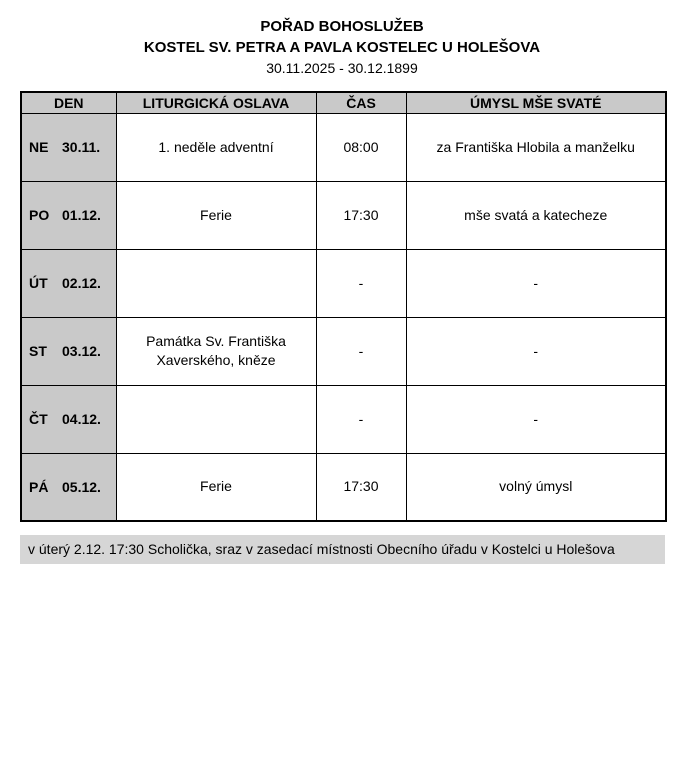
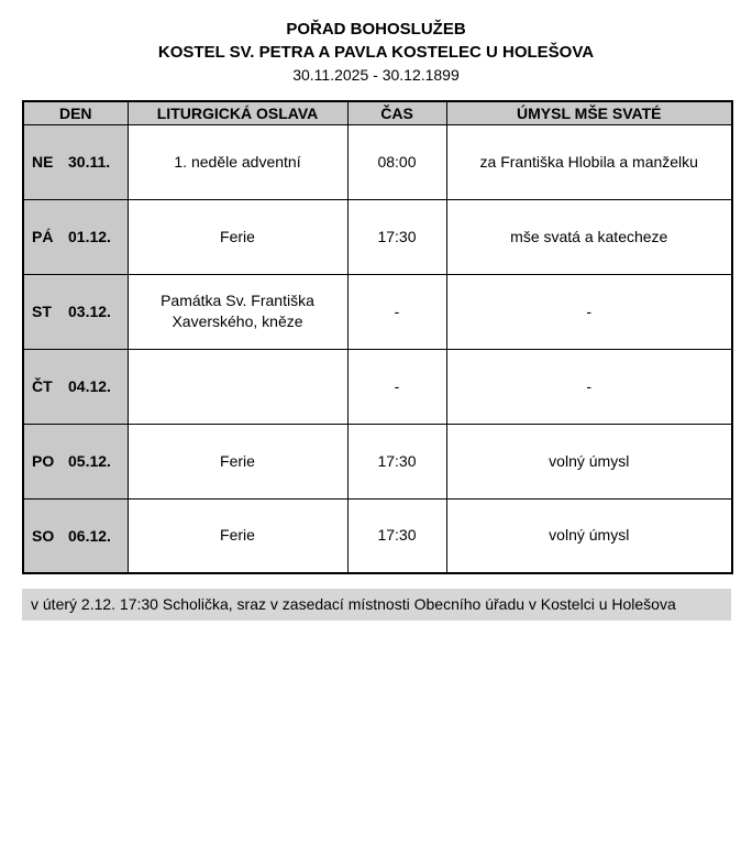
  POŘAD BOHOSLUŽEB
  KOSTEL SV. PETRA A PAVLA KOSTELEC U HOLEŠOVA
  30.11.2025 - 30.12.1899
  DEN	LITURGICKÁ OSLAVA	ČAS	ÚMYSL MŠE SVATÉ
  NE 30.11.	1. neděle adventní	08:00	za Františka Hlobila a manželku
- PO 01.12.	Ferie	17:30	mše svatá a katecheze
+ PÁ 01.12.	Ferie	17:30	mše svatá a katecheze
- ÚT 02.12.		-	-
  ST 03.12.	Památka Sv. Františka Xaverského, kněze	-	-
  ČT 04.12.		-	-
- PÁ 05.12.	Ferie	17:30	volný úmysl
+ PO 05.12.	Ferie	17:30	volný úmysl
+ SO 06.12.	Ferie	17:30	volný úmysl
  v úterý 2.12. 17:30 Scholička, sraz v zasedací místnosti Obecního úřadu v Kostelci u Holešova
